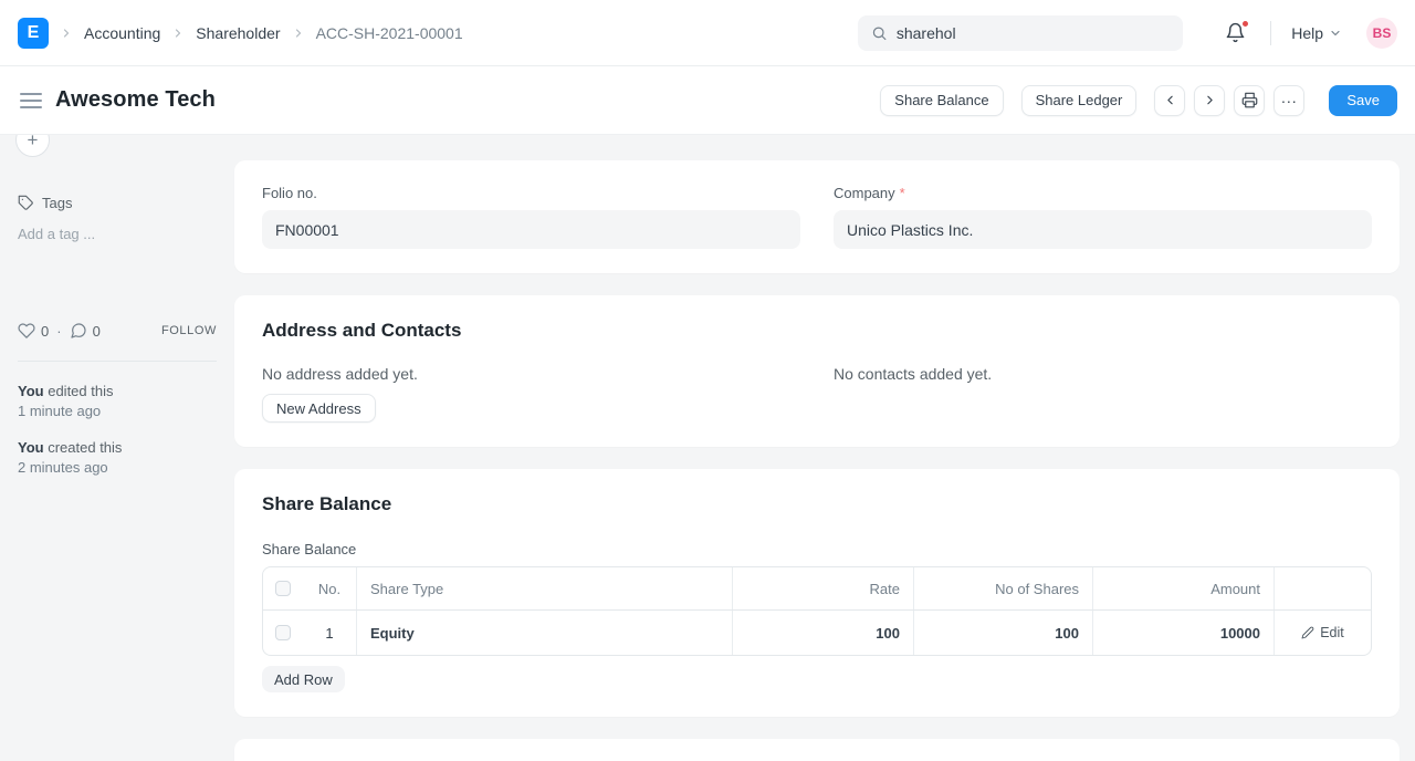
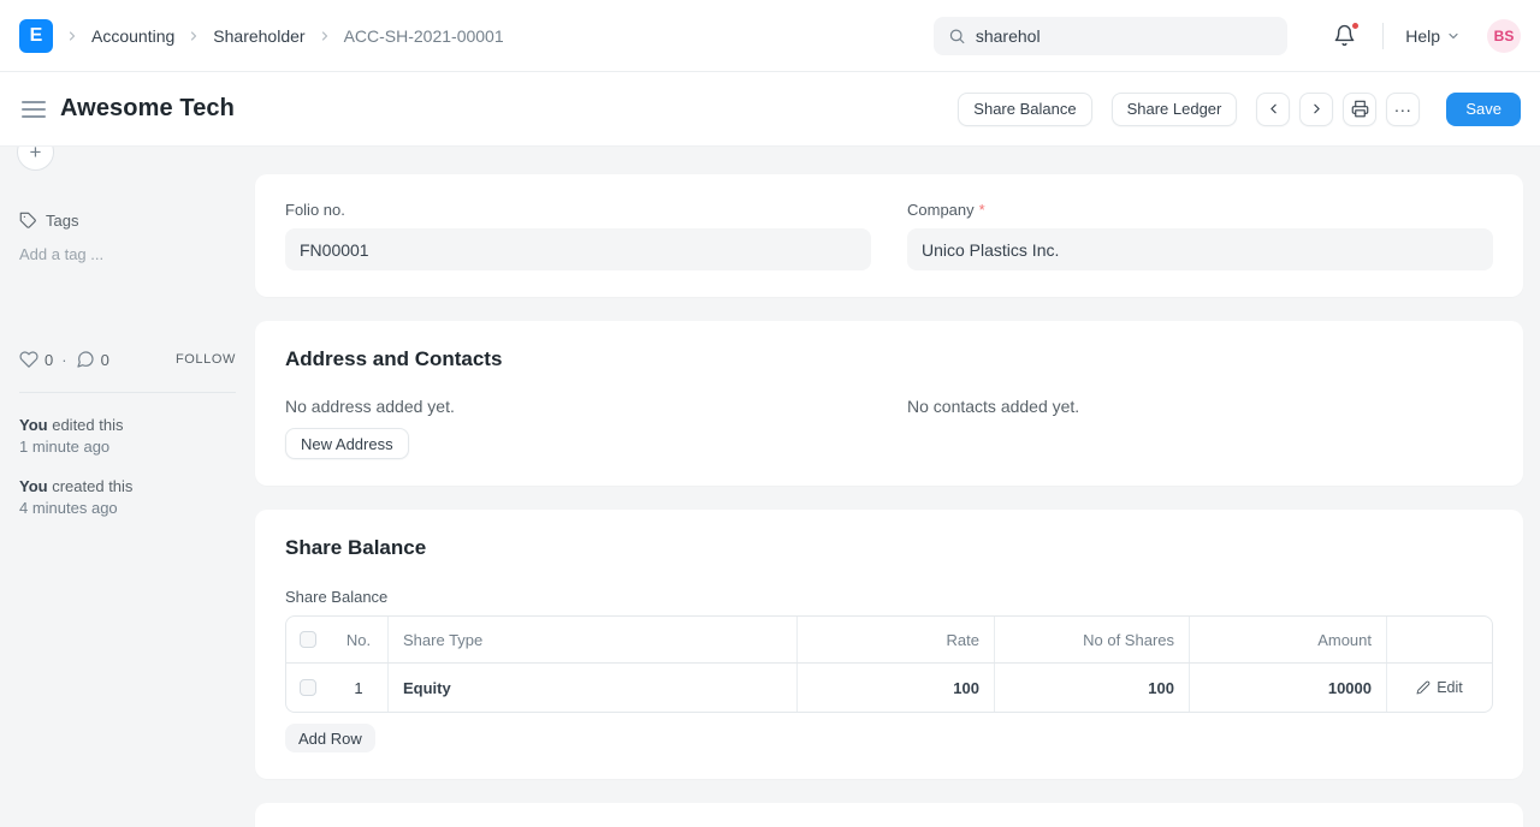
  E
  Accounting
  Shareholder
  ACC-SH-2021-00001
  sharehol
  Help
  BS
  Awesome Tech
  Share Balance
  Share Ledger
  ...
  Save
  +
  Tags
  Add a tag ...
  0
  ·
  0
  FOLLOW
  You edited this
  1 minute ago
  You created this
- 2 minutes ago
+ 4 minutes ago
  Folio no.
  FN00001
  Company
  *
  Unico Plastics Inc.
  Address and Contacts
  No address added yet.
  New Address
  No contacts added yet.
  Share Balance
  Share Balance
  No.
  Share Type
  Rate
  No of Shares
  Amount
  1
  Equity
  100
  100
  10000
  Edit
  Add Row
